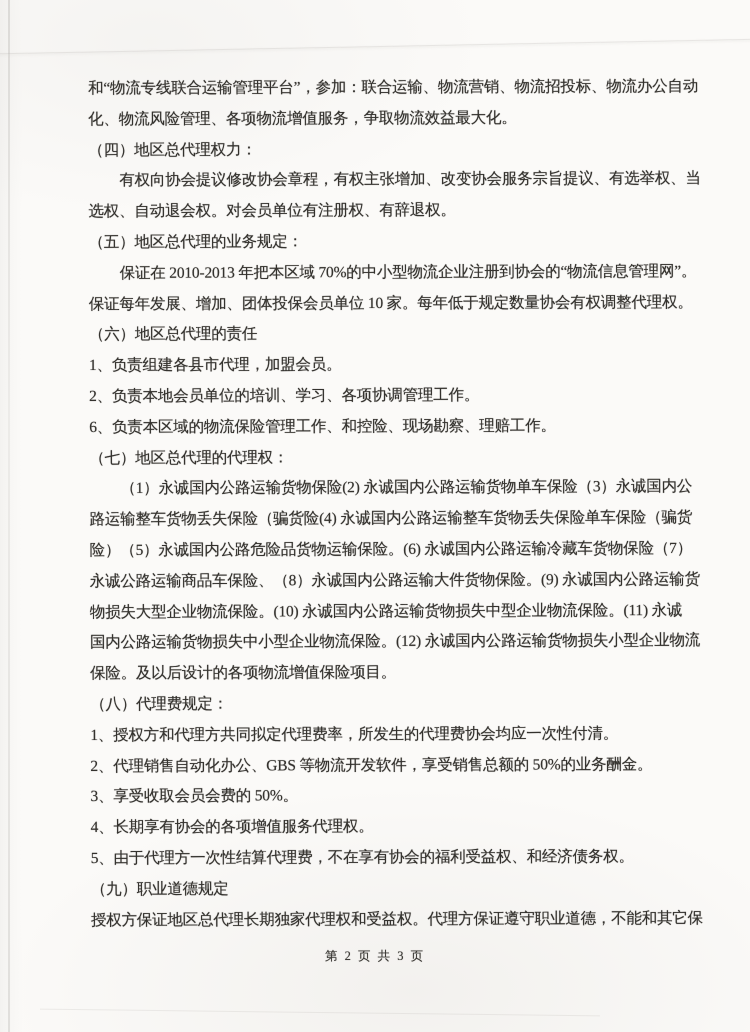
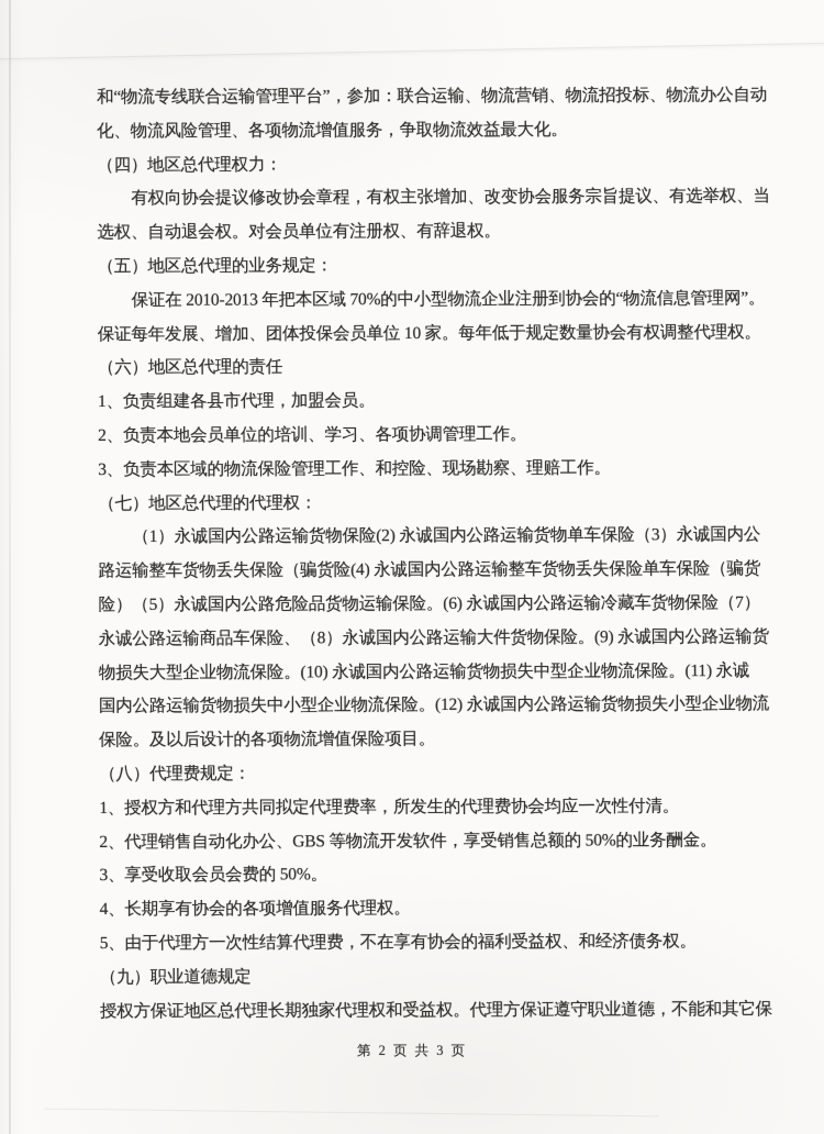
  和“物流专线联合运输管理平台”，参加：联合运输、物流营销、物流招投标、物流办公自动
  化、物流风险管理、各项物流增值服务，争取物流效益最大化。
  （四）地区总代理权力：
  有权向协会提议修改协会章程，有权主张增加、改变协会服务宗旨提议、有选举权、当
  选权、自动退会权。对会员单位有注册权、有辞退权。
  （五）地区总代理的业务规定：
  保证在 2010-2013 年把本区域 70%的中小型物流企业注册到协会的“物流信息管理网”。
  保证每年发展、增加、团体投保会员单位 10 家。每年低于规定数量协会有权调整代理权。
  （六）地区总代理的责任
  1、负责组建各县市代理，加盟会员。
  2、负责本地会员单位的培训、学习、各项协调管理工作。
- 6、负责本区域的物流保险管理工作、和控险、现场勘察、理赔工作。
+ 3、负责本区域的物流保险管理工作、和控险、现场勘察、理赔工作。
  （七）地区总代理的代理权：
  （1）永诚国内公路运输货物保险(2) 永诚国内公路运输货物单车保险（3）永诚国内公
  路运输整车货物丢失保险（骗货险(4) 永诚国内公路运输整车货物丢失保险单车保险（骗货
  险）（5）永诚国内公路危险品货物运输保险。(6) 永诚国内公路运输冷藏车货物保险（7）
  永诚公路运输商品车保险、（8）永诚国内公路运输大件货物保险。(9) 永诚国内公路运输货
  物损失大型企业物流保险。(10) 永诚国内公路运输货物损失中型企业物流保险。(11) 永诚
  国内公路运输货物损失中小型企业物流保险。(12) 永诚国内公路运输货物损失小型企业物流
  保险。及以后设计的各项物流增值保险项目。
  （八）代理费规定：
  1、授权方和代理方共同拟定代理费率，所发生的代理费协会均应一次性付清。
  2、代理销售自动化办公、GBS 等物流开发软件，享受销售总额的 50%的业务酬金。
  3、享受收取会员会费的 50%。
  4、长期享有协会的各项增值服务代理权。
  5、由于代理方一次性结算代理费，不在享有协会的福利受益权、和经济债务权。
  （九）职业道德规定
  授权方保证地区总代理长期独家代理权和受益权。代理方保证遵守职业道德，不能和其它保
  第 2 页 共 3 页
